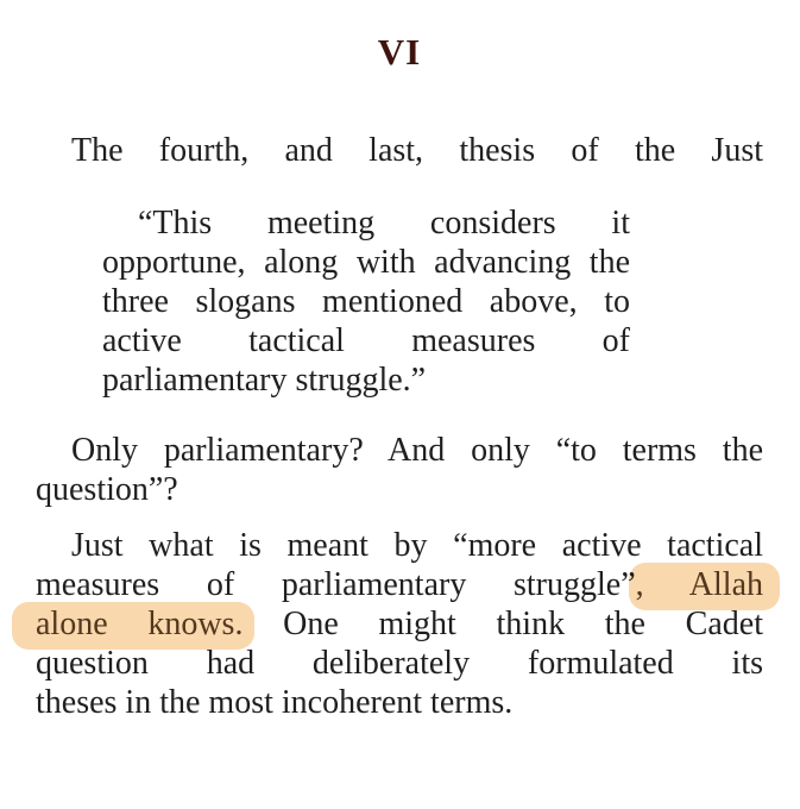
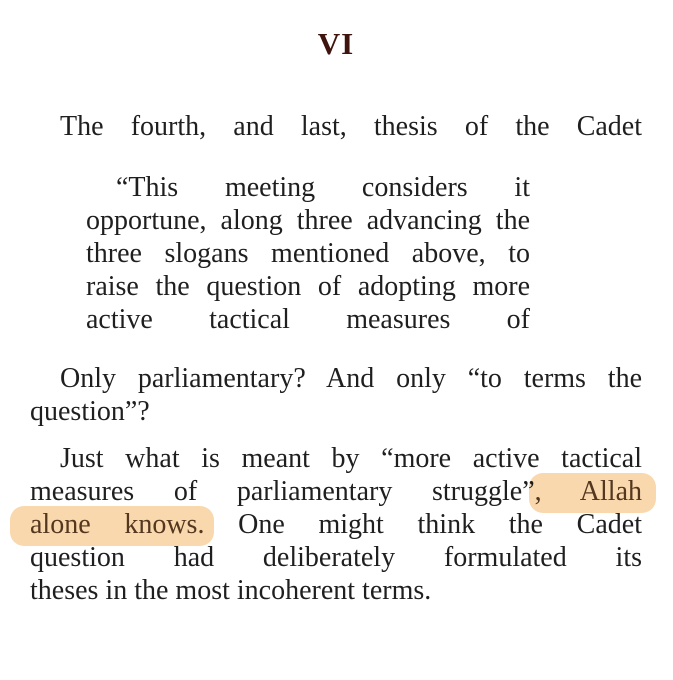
  VI
- The fourth, and last, thesis of the Just
+ The fourth, and last, thesis of the Cadet
  “This meeting considers it
- opportune, along with advancing the
+ opportune, along three advancing the
  three slogans mentioned above, to
+ raise the question of adopting more
  active tactical measures of
- parliamentary struggle.”
  Only parliamentary? And only “to terms the
  question”?
  Just what is meant by “more active tactical
  measures of parliamentary struggle , Allah
  alone knows. One might think the Cadet
  question had deliberately formulated its
  theses in the most incoherent terms.
